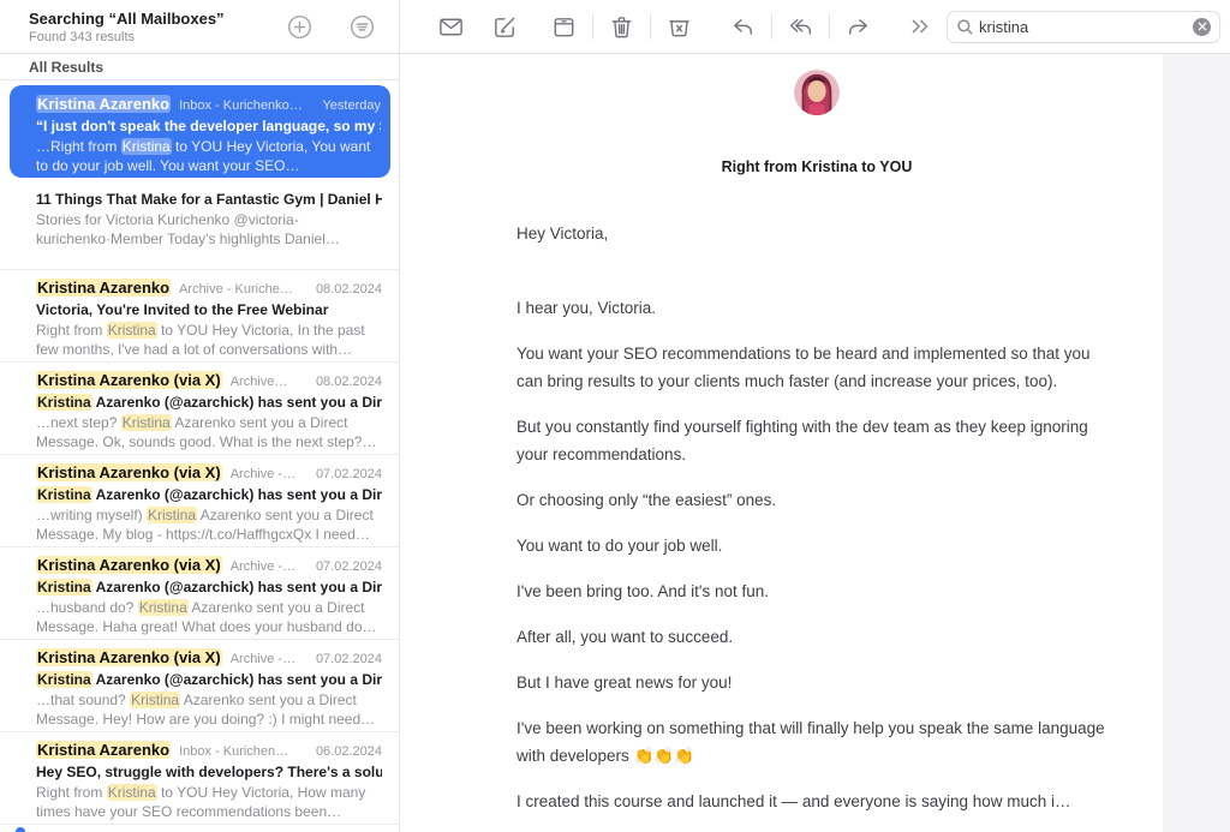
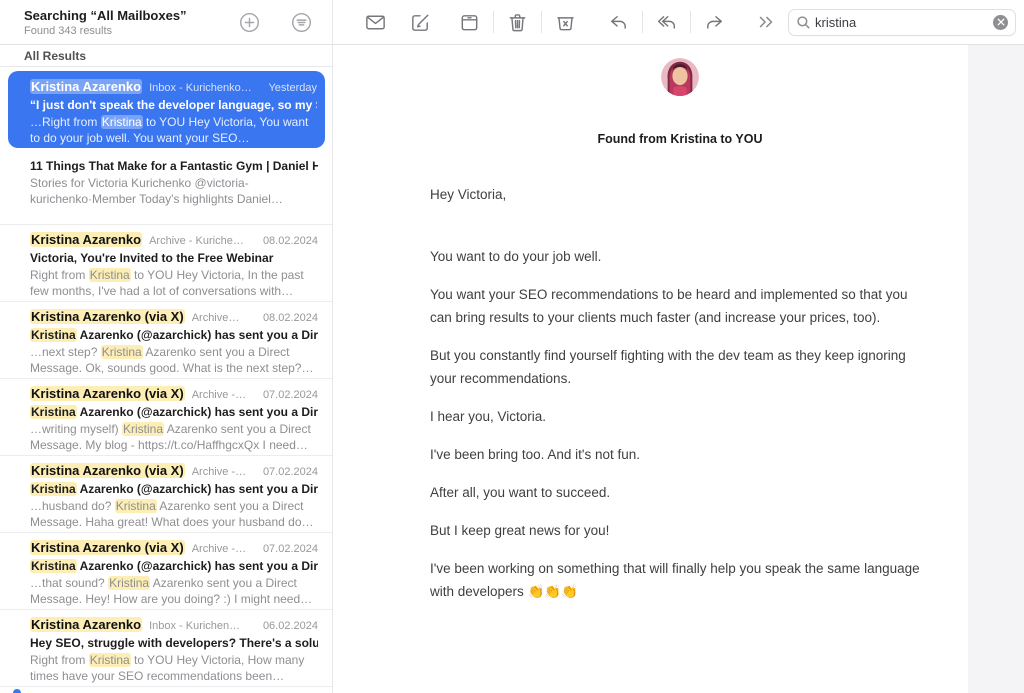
  Searching “All Mailboxes”
  Found 343 results
  kristina
  All Results
  Kristina Azarenko
  Inbox - Kurichenko…
  Yesterday
  “I just don't speak the developer language, so my
  …Right from Kristina to YOU Hey Victoria, You want to do your job well. You want your SEO
  11 Things That Make for a Fantastic Gym | Daniel H
  Stories for Victoria Kurichenko @victoria-kurichenko·Member Today's highlights Daniel
  Kristina Azarenko
  Archive - Kuriche…
  08.02.2024
  Victoria, You're Invited to the Free Webinar
  Right from Kristina to YOU Hey Victoria, In the past few months, I've had a lot of conversations with
  Kristina Azarenko (via X)
  Archive…
  08.02.2024
  Kristina Azarenko (@azarchick) has sent you a Dir
  …next step? Kristina Azarenko sent you a Direct Message. Ok, sounds good. What is the next step?
  Kristina Azarenko (via X)
  Archive -…
  07.02.2024
  Kristina Azarenko (@azarchick) has sent you a Dir
  …writing myself) Kristina Azarenko sent you a Direct Message. My blog - https://t.co/HaffhgcxQx I need
  Kristina Azarenko (via X)
  Archive -…
  07.02.2024
  Kristina Azarenko (@azarchick) has sent you a Dir
  …husband do? Kristina Azarenko sent you a Direct Message. Haha great! What does your husband do?
  Kristina Azarenko (via X)
  Archive -…
  07.02.2024
  Kristina Azarenko (@azarchick) has sent you a Dir
  …that sound? Kristina Azarenko sent you a Direct Message. Hey! How are you doing? :) I might need
  Kristina Azarenko
  Inbox - Kurichen…
  06.02.2024
  Hey SEO, struggle with developers? There's a solu
  Right from Kristina to YOU Hey Victoria, How many times have your SEO recommendations been
- Right from Kristina to YOU
+ Found from Kristina to YOU
  Hey Victoria,
- I hear you, Victoria.
+ You want to do your job well.
  You want your SEO recommendations to be heard and implemented so that you can bring results to your clients much faster (and increase your prices, too).
  But you constantly find yourself fighting with the dev team as they keep ignoring your recommendations.
- Or choosing only “the easiest” ones.
- You want to do your job well.
+ I hear you, Victoria.
  I've been bring too. And it's not fun.
  After all, you want to succeed.
- But I have great news for you!
+ But I keep great news for you!
  I've been working on something that will finally help you speak the same language with developers 👏👏👏
- I created this course and launched it — and everyone is saying how much i…
